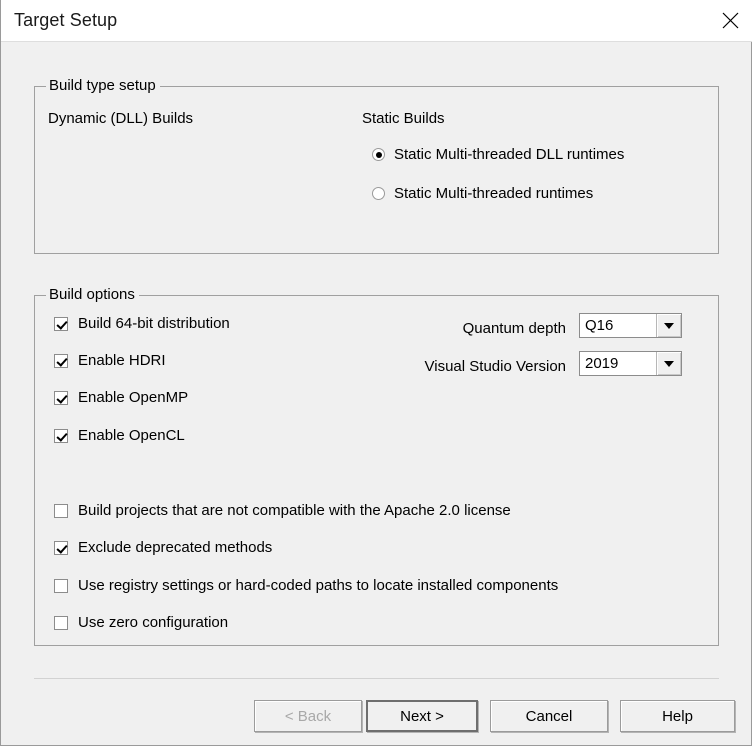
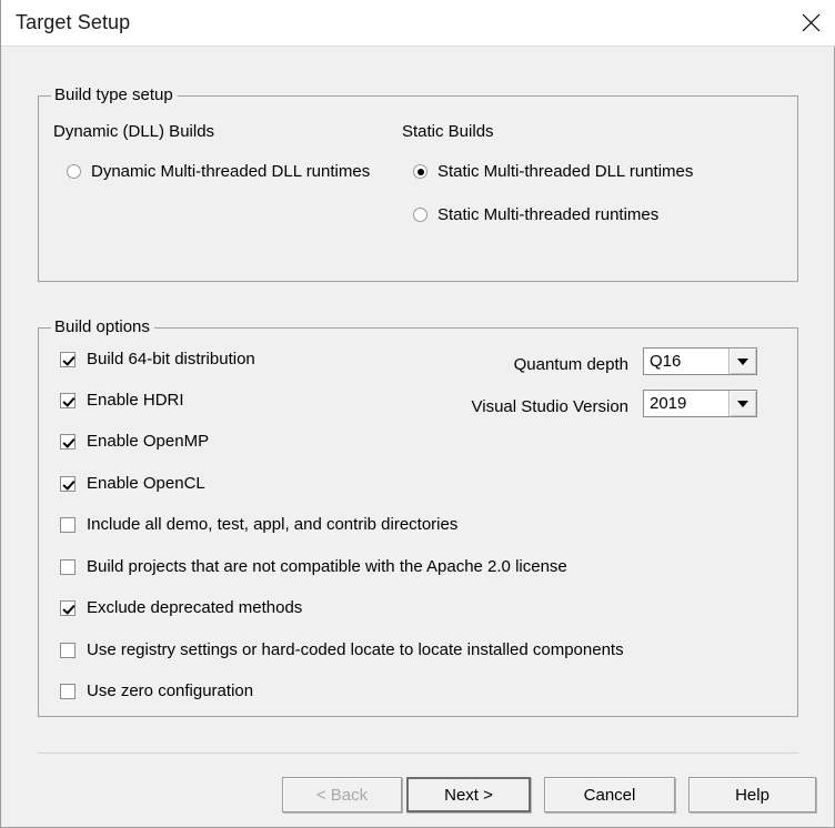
  Target Setup
  Build type setup
  Dynamic (DLL) Builds
  Static Builds
+ Dynamic Multi-threaded DLL runtimes
  Static Multi-threaded DLL runtimes
  Static Multi-threaded runtimes
  Build options
  Build 64-bit distribution
  Enable HDRI
  Enable OpenMP
  Enable OpenCL
+ Include all demo, test, appl, and contrib directories
  Build projects that are not compatible with the Apache 2.0 license
  Exclude deprecated methods
- Use registry settings or hard-coded paths to locate installed components
+ Use registry settings or hard-coded locate to locate installed components
  Use zero configuration
  Quantum depth
  Q16
  Visual Studio Version
  2019
  < Back
  Next >
  Cancel
  Help
